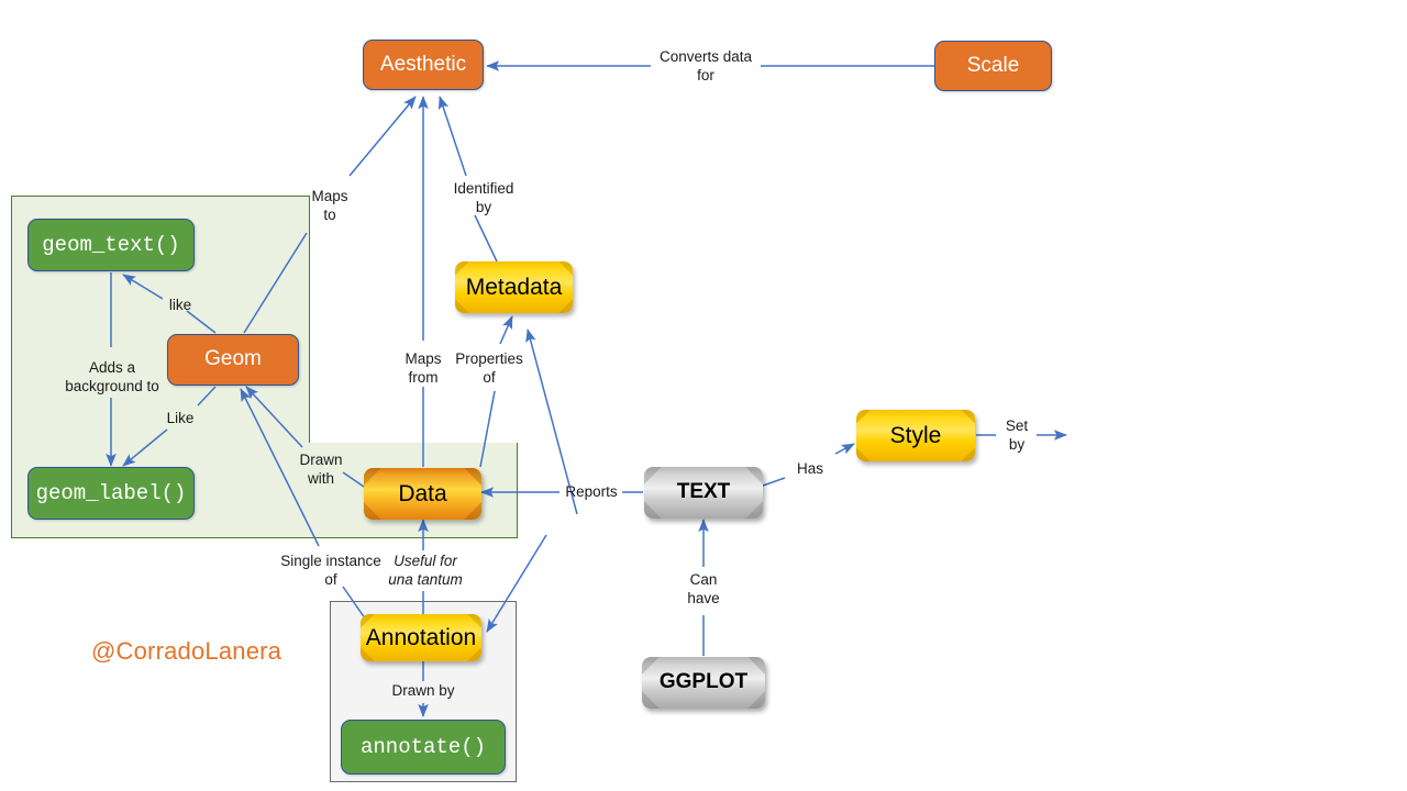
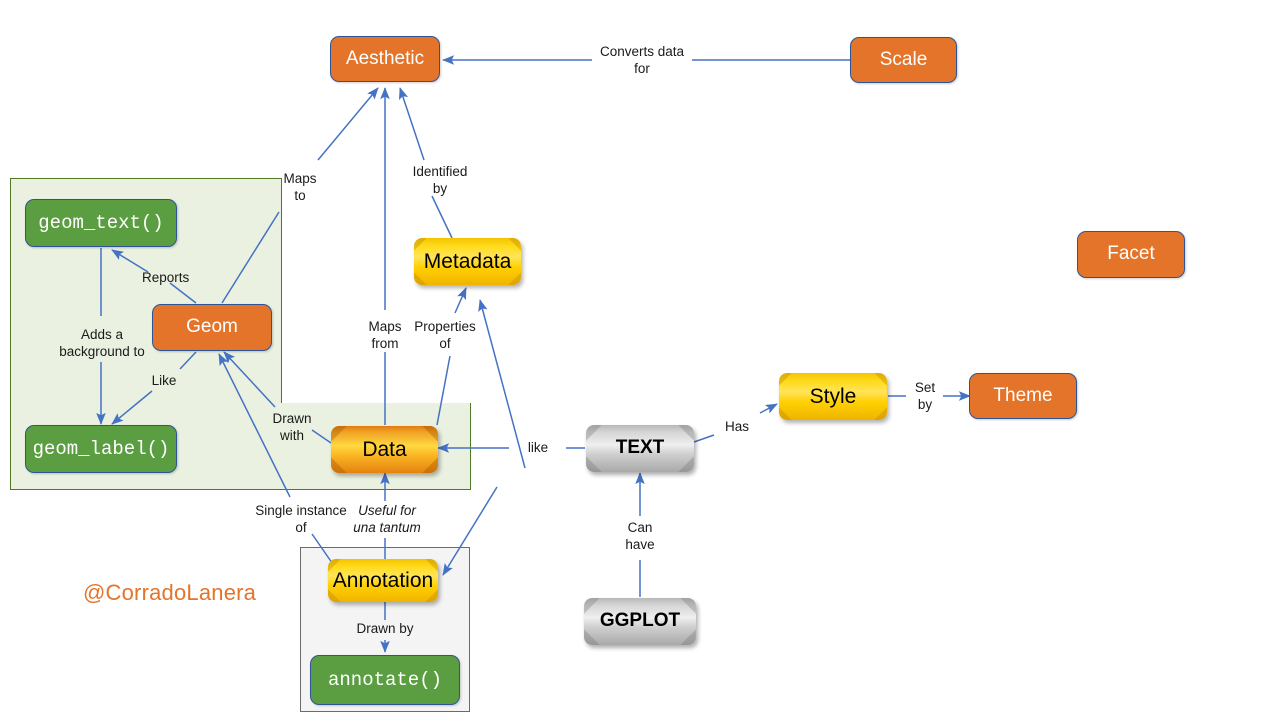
  Aesthetic
  Scale
+ Facet
+ Theme
  Geom
  geom_text()
  geom_label()
  annotate()
  Metadata
  Style
  Annotation
  Data
  TEXT
  GGPLOT
  Converts data
  for
  Maps
  to
  Identified
  by
  Maps
  from
  Properties
  of
- like
+ Reports
  Adds a
  background to
  Like
  Drawn
  with
  Single instance
  of
  Useful for
  una tantum
- Reports
+ like
  Has
  Set
  by
  Can
  have
  Drawn by
  @CorradoLanera
